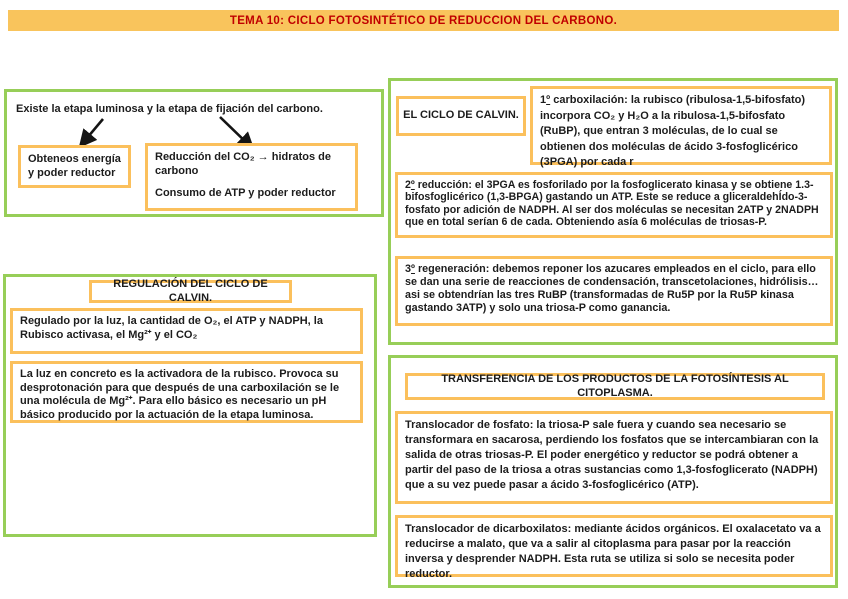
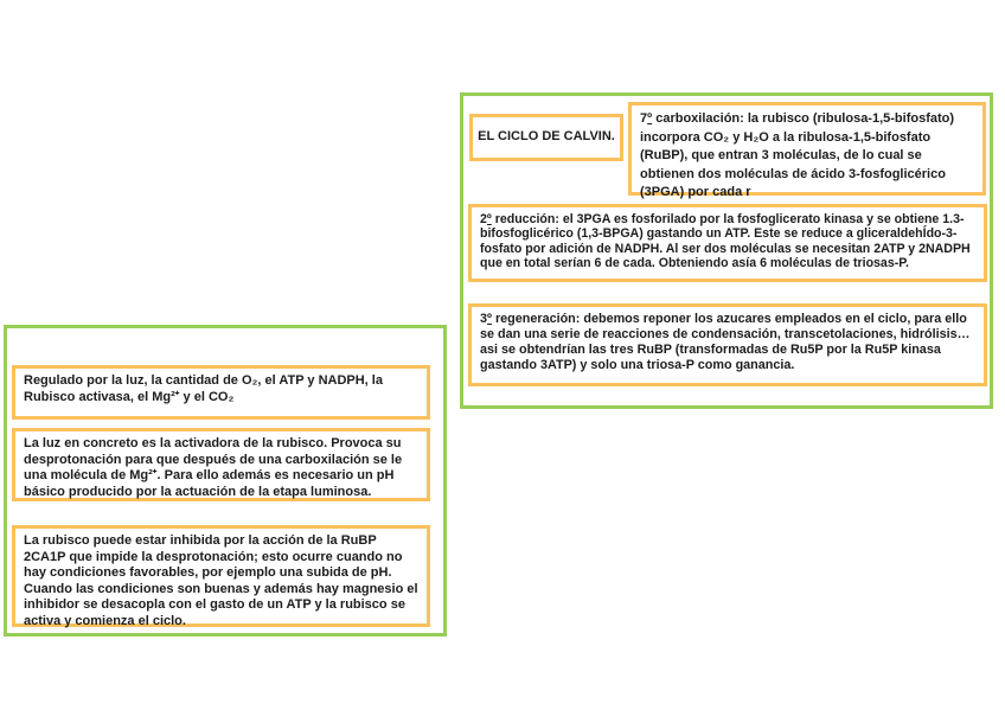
- TEMA 10: CICLO FOTOSINTÉTICO DE REDUCCION DEL CARBONO.
- Existe la etapa luminosa y la etapa de fijación del carbono.
- Obteneos energía y poder reductor
- Reducción del CO₂ → hidratos de carbono
- Consumo de ATP y poder reductor
- REGULACIÓN DEL CICLO DE CALVIN.
  Regulado por la luz, la cantidad de O₂, el ATP y NADPH, la Rubisco activasa, el Mg²⁺ y el CO₂
- La luz en concreto es la activadora de la rubisco. Provoca su desprotonación para que después de una carboxilación se le una molécula de Mg²⁺. Para ello básico es necesario un pH básico producido por la actuación de la etapa luminosa.
+ La luz en concreto es la activadora de la rubisco. Provoca su desprotonación para que después de una carboxilación se le una molécula de Mg²⁺. Para ello además es necesario un pH básico producido por la actuación de la etapa luminosa.
+ La rubisco puede estar inhibida por la acción de la RuBP 2CA1P que impide la desprotonación; esto ocurre cuando no hay condiciones favorables, por ejemplo una subida de pH. Cuando las condiciones son buenas y además hay magnesio el inhibidor se desacopla con el gasto de un ATP y la rubisco se activa y comienza el ciclo.
  EL CICLO DE CALVIN.
- 1º carboxilación: la rubisco (ribulosa-1,5-bifosfato) incorpora CO₂ y H₂O a la ribulosa-1,5-bifosfato (RuBP), que entran 3 moléculas, de lo cual se obtienen dos moléculas de ácido 3-fosfoglicérico (3PGA) por cada r
+ 7º carboxilación: la rubisco (ribulosa-1,5-bifosfato) incorpora CO₂ y H₂O a la ribulosa-1,5-bifosfato (RuBP), que entran 3 moléculas, de lo cual se obtienen dos moléculas de ácido 3-fosfoglicérico (3PGA) por cada r
  2º reducción: el 3PGA es fosforilado por la fosfoglicerato kinasa y se obtiene 1.3-bifosfoglicérico (1,3-BPGA) gastando un ATP. Este se reduce a gliceraldehÍdo-3-fosfato por adición de NADPH. Al ser dos moléculas se necesitan 2ATP y 2NADPH que en total serían 6 de cada. Obteniendo asía 6 moléculas de triosas-P.
  3º regeneración: debemos reponer los azucares empleados en el ciclo, para ello se dan una serie de reacciones de condensación, transcetolaciones, hidrólisis… asi se obtendrían las tres RuBP (transformadas de Ru5P por la Ru5P kinasa gastando 3ATP) y solo una triosa-P como ganancia.
- TRANSFERENCIA DE LOS PRODUCTOS DE LA FOTOSÍNTESIS AL CITOPLASMA.
- Translocador de fosfato: la triosa-P sale fuera y cuando sea necesario se transformara en sacarosa, perdiendo los fosfatos que se intercambiaran con la salida de otras triosas-P. El poder energético y reductor se podrá obtener a partir del paso de la triosa a otras sustancias como 1,3-fosfoglicerato (NADPH) que a su vez puede pasar a ácido 3-fosfoglicérico (ATP).
- Translocador de dicarboxilatos: mediante ácidos orgánicos. El oxalacetato va a reducirse a malato, que va a salir al citoplasma para pasar por la reacción inversa y desprender NADPH. Esta ruta se utiliza si solo se necesita poder reductor.
